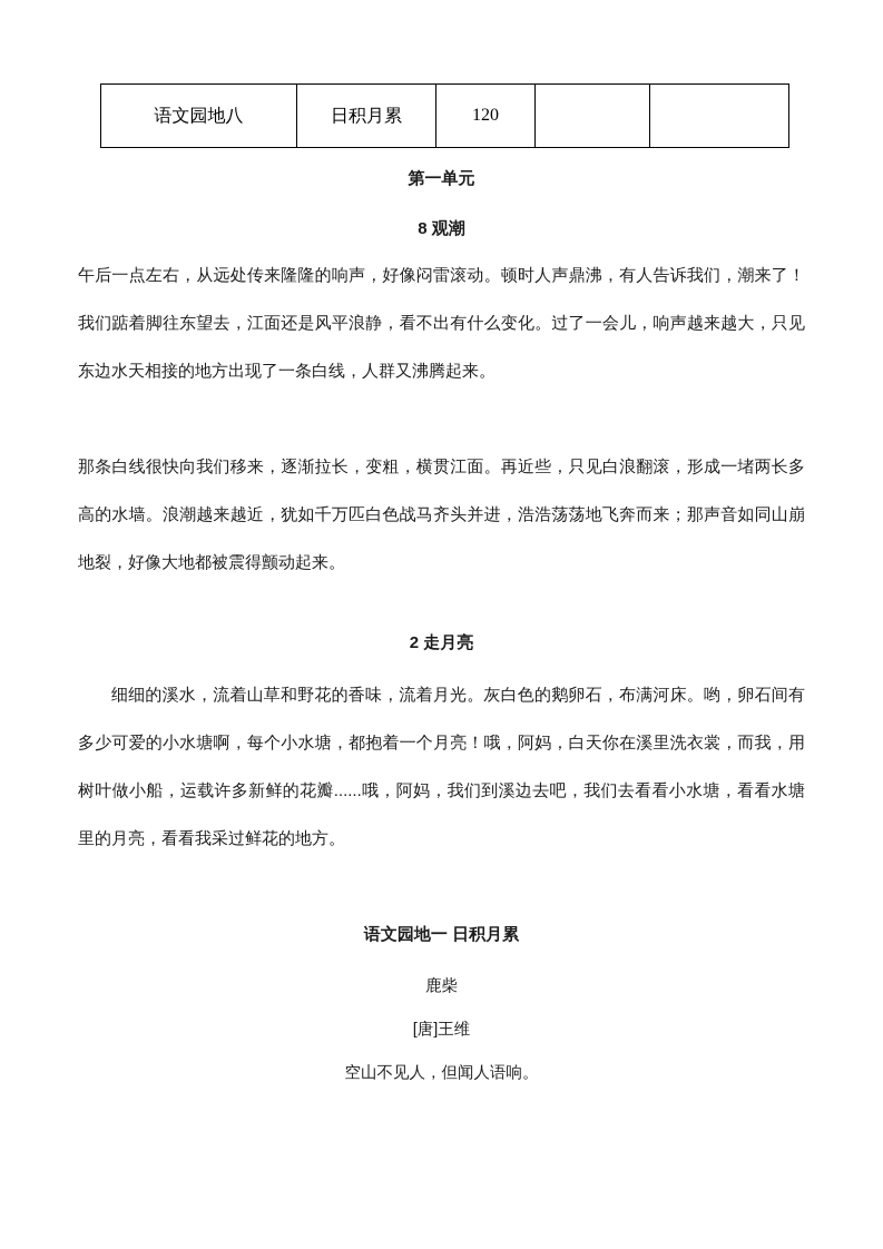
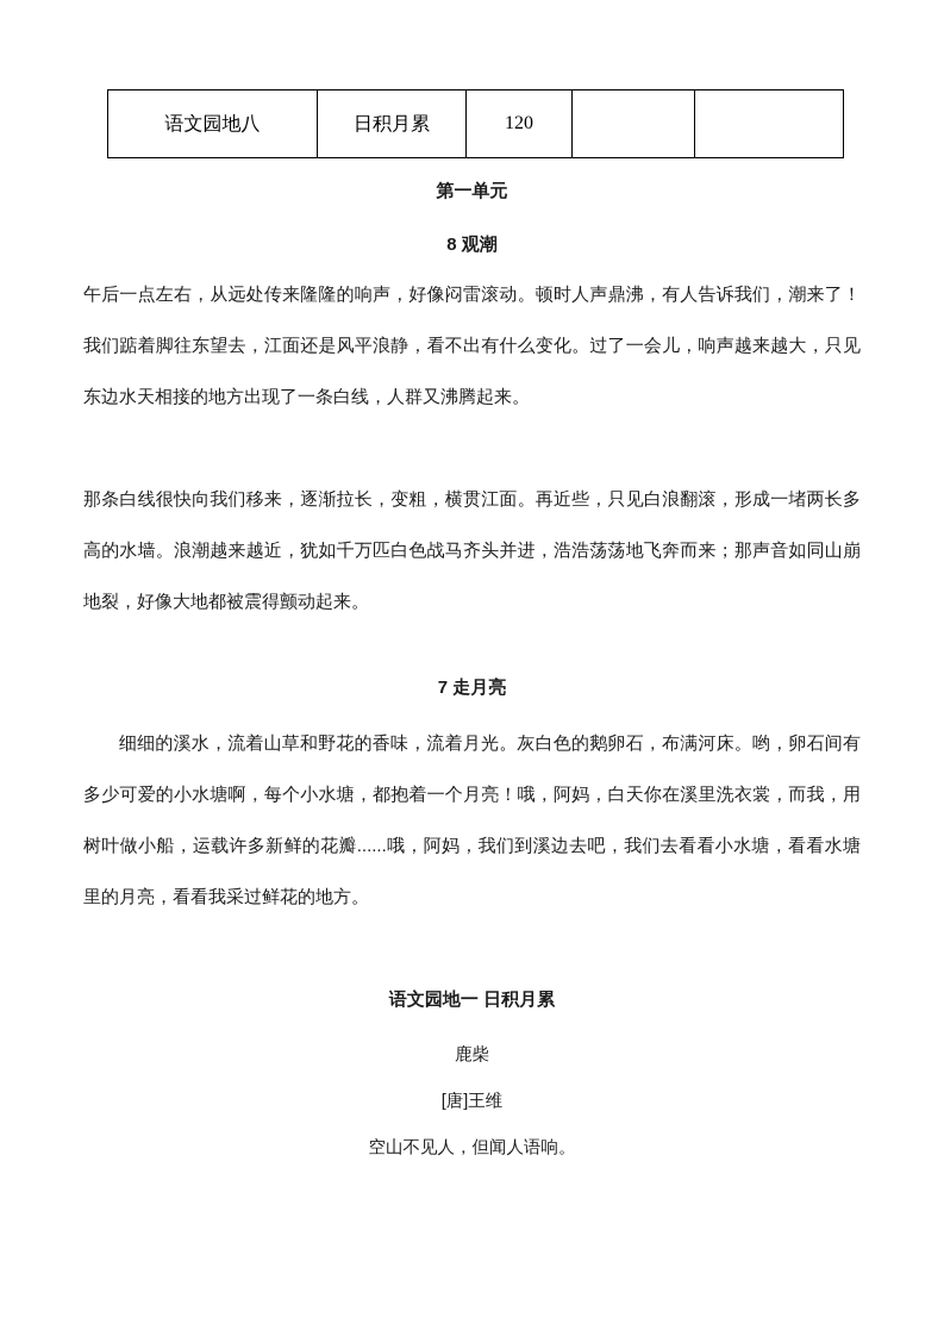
  语文园地八	日积月累	120
  第一单元
  8 观潮
  午后一点左右，从远处传来隆隆的响声，好像闷雷滚动。顿时人声鼎沸，有人告诉我们，潮来了！我们踮着脚往东望去，江面还是风平浪静，看不出有什么变化。过了一会儿，响声越来越大，只见东边水天相接的地方出现了一条白线，人群又沸腾起来。
  那条白线很快向我们移来，逐渐拉长，变粗，横贯江面。再近些，只见白浪翻滚，形成一堵两长多高的水墙。浪潮越来越近，犹如千万匹白色战马齐头并进，浩浩荡荡地飞奔而来；那声音如同山崩地裂，好像大地都被震得颤动起来。
- 2 走月亮
+ 7 走月亮
  细细的溪水，流着山草和野花的香味，流着月光。灰白色的鹅卵石，布满河床。哟，卵石间有多少可爱的小水塘啊，每个小水塘，都抱着一个月亮！哦，阿妈，白天你在溪里洗衣裳，而我，用树叶做小船，运载许多新鲜的花瓣......哦，阿妈，我们到溪边去吧，我们去看看小水塘，看看水塘里的月亮，看看我采过鲜花的地方。
  语文园地一 日积月累
  鹿柴
  [唐]王维
  空山不见人，但闻人语响。
